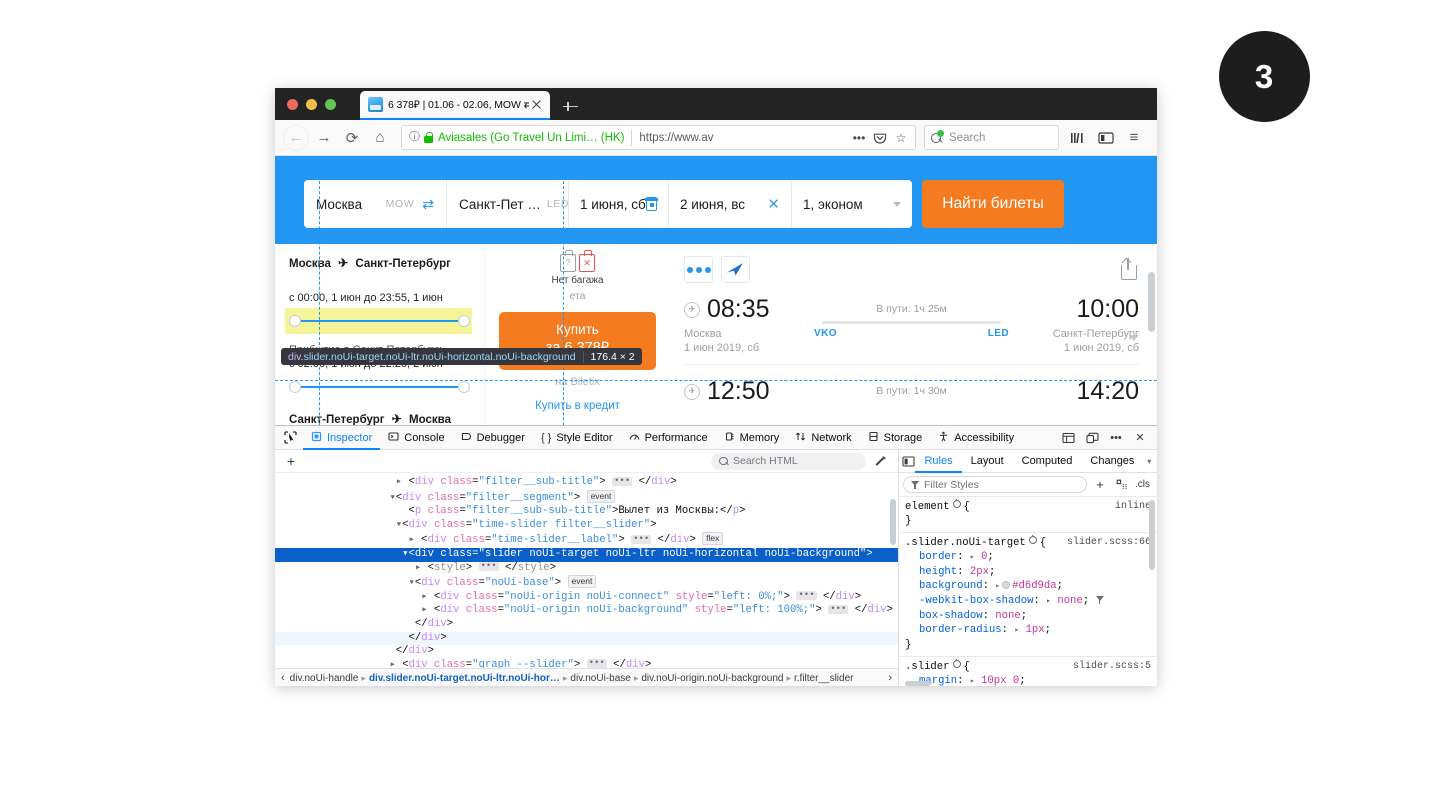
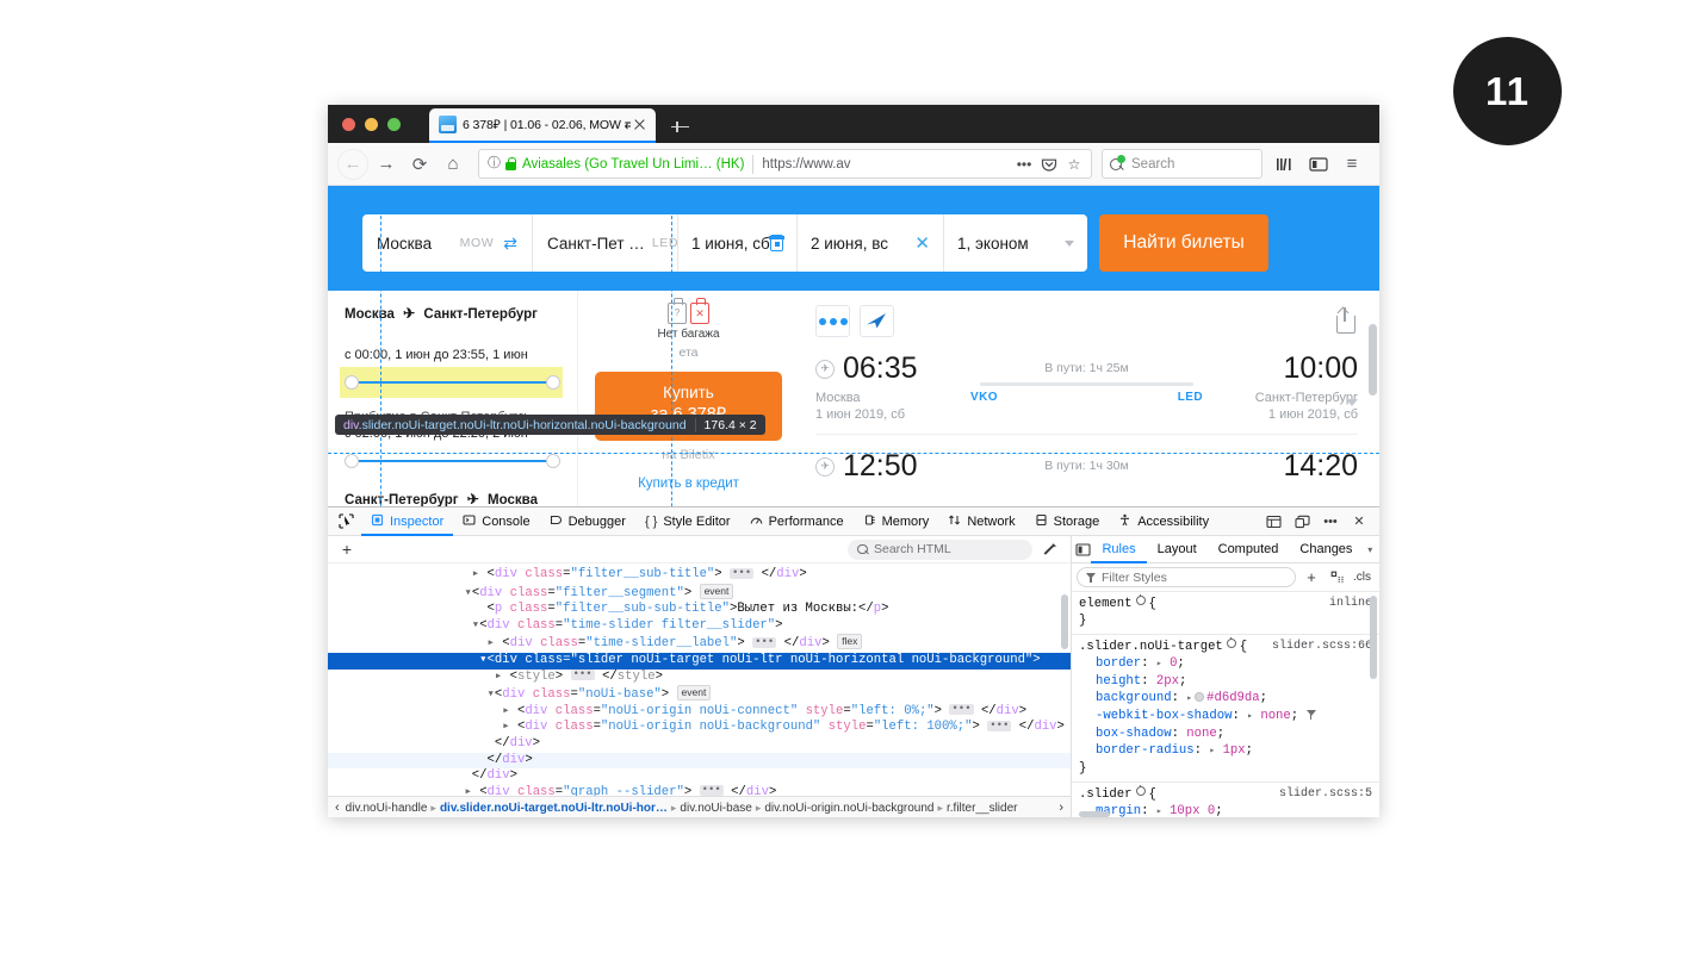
- 3
+ 11
  6 378₽ | 01.06 - 02.06, MOW ⇄
  ←
  →
  ⟳
  ⌂
  ⓘ
  Aviasales (Go Travel Un Limi… (HK)
  https://www.av
  •••
  ☆
  Search
  ≡
  Москва
  MOW
  ⇄
  Санкт-Пет …
  LED
  1 июня, сб
  2 июня, вс
  ✕
  1, эконом
  Найти билеты
  Москва ✈ Санкт-Петербург
  с 00:00, 1 июн до 23:55, 1 июн
  Санкт-Петербург ✈ Москва
  ?
  ✕
  Нет багажа
  ета
  Купить
  на Biletix
  Купить в кредит
  ✈
- 08:35
+ 06:35
  Москва
  1 июн 2019, сб
  В пути: 1ч 25м
  VKO
  LED
  10:00
  Санкт-Петербург
  1 июн 2019, сб
  ✈
  12:50
  В пути: 1ч 30м
  14:20
  div.slider.noUi-target.noUi-ltr.noUi-horizontal.noUi-background
  176.4 × 2
  Inspector
  Console
  Debugger
  { }
  Style Editor
  Performance
  Memory
  Network
  Storage
  Accessibility
  •••
  ✕
  +
  Search HTML
  ▸ <div class="filter__sub-title"> ••• </div>
  ▾<div class="filter__segment"> event
  <p class="filter__sub-sub-title">Вылет из Москвы:</p>
  ▾<div class="time-slider filter__slider">
  ▸ <div class="time-slider__label"> ••• </div> flex
  ▾<div class="slider noUi-target noUi-ltr noUi-horizontal noUi-background">
  ▸ <style> ••• </style>
  ▾<div class="noUi-base"> event
  ▸ <div class="noUi-origin noUi-connect" style="left: 0%;"> ••• </div>
  ▸ <div class="noUi-origin noUi-background" style="left: 100%;"> ••• </div>
  </div>
  </div>
  </div>
  ▸ <div class="graph --slider"> ••• </div>
  ‹
  div.noUi-handle
  ▸
  div.slider.noUi-target.noUi-ltr.noUi-hor…
  ▸
  div.noUi-base
  ▸
  div.noUi-origin.noUi-background
  ▸
  r.filter__slider
  ›
  Rules
  Layout
  Computed
  Changes
  ▾
  Filter Styles
  +
  .cls
  element
  {
  inline
  }
  .slider.noUi-target
  {
  slider.scss:66
  border: ▸ 0;
  height: 2px;
  background: ▸ #d6d9da;
  -webkit-box-shadow: ▸ none;
  box-shadow: none;
  border-radius: ▸ 1px;
  }
  .slider
  {
  slider.scss:5
  rgin: ▸ 10px 0;
